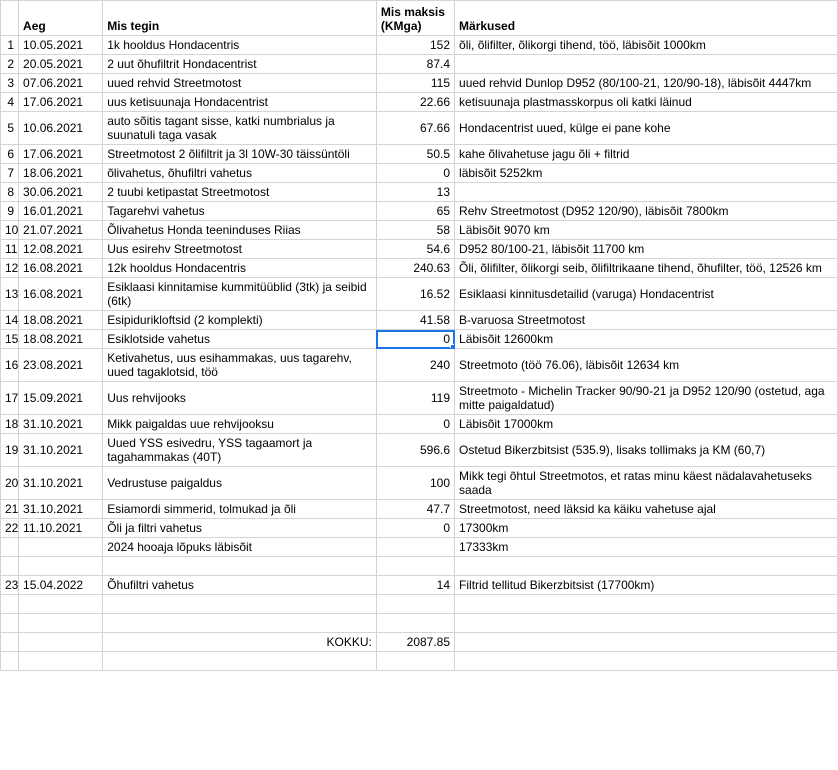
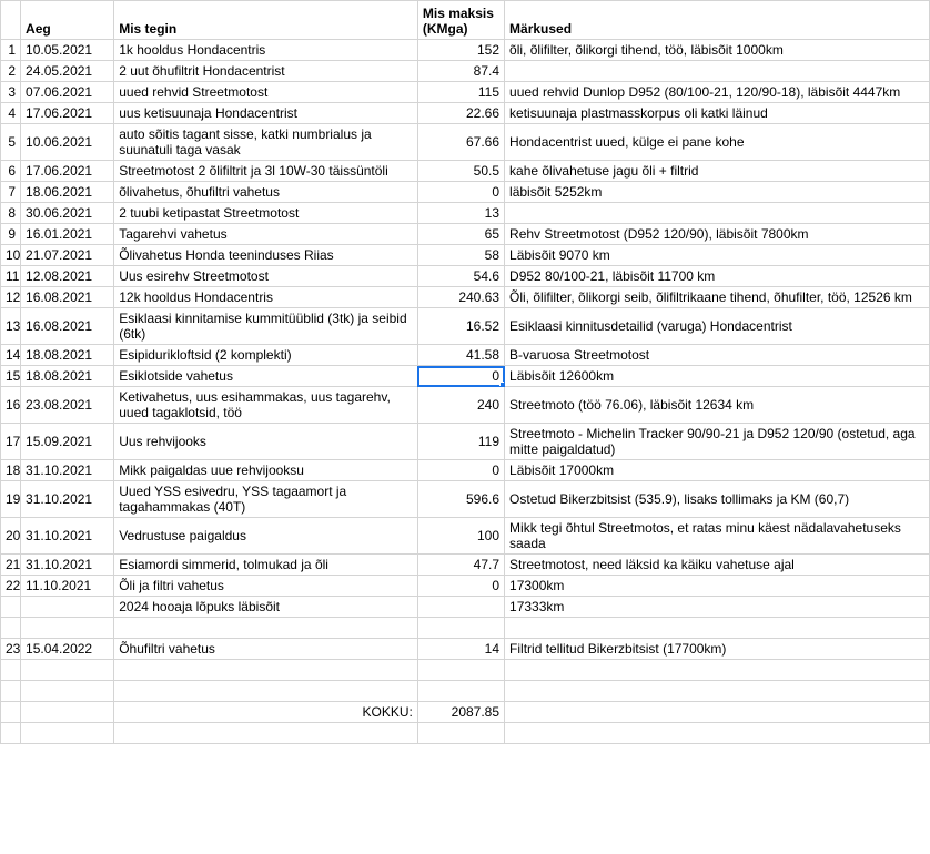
  	Aeg	Mis tegin	Mis maksis(KMga)	Märkused
  1	10.05.2021	1k hooldus Hondacentris	152	õli, õlifilter, õlikorgi tihend, töö, läbisõit 1000km
- 2	20.05.2021	2 uut õhufiltrit Hondacentrist	87.4
+ 2	24.05.2021	2 uut õhufiltrit Hondacentrist	87.4
  3	07.06.2021	uued rehvid Streetmotost	115	uued rehvid Dunlop D952 (80/100-21, 120/90-18), läbisõit 4447km
  4	17.06.2021	uus ketisuunaja Hondacentrist	22.66	ketisuunaja plastmasskorpus oli katki läinud
  5	10.06.2021	auto sõitis tagant sisse, katki numbrialus ja suunatuli taga vasak	67.66	Hondacentrist uued, külge ei pane kohe
  6	17.06.2021	Streetmotost 2 õlifiltrit ja 3l 10W-30 täissüntöli	50.5	kahe õlivahetuse jagu õli + filtrid
  7	18.06.2021	õlivahetus, õhufiltri vahetus	0	läbisõit 5252km
  8	30.06.2021	2 tuubi ketipastat Streetmotost	13
  9	16.01.2021	Tagarehvi vahetus	65	Rehv Streetmotost (D952 120/90), läbisõit 7800km
  10	21.07.2021	Õlivahetus Honda teeninduses Riias	58	Läbisõit 9070 km
  11	12.08.2021	Uus esirehv Streetmotost	54.6	D952 80/100-21, läbisõit 11700 km
  12	16.08.2021	12k hooldus Hondacentris	240.63	Õli, õlifilter, õlikorgi seib, õlifiltrikaane tihend, õhufilter, töö, 12526 km
  13	16.08.2021	Esiklaasi kinnitamise kummitüüblid (3tk) ja seibid (6tk)	16.52	Esiklaasi kinnitusdetailid (varuga) Hondacentrist
  14	18.08.2021	Esipidurikloftsid (2 komplekti)	41.58	B-varuosa Streetmotost
  15	18.08.2021	Esiklotside vahetus	0	Läbisõit 12600km
  16	23.08.2021	Ketivahetus, uus esihammakas, uus tagarehv, uued tagaklotsid, töö	240	Streetmoto (töö 76.06), läbisõit 12634 km
  17	15.09.2021	Uus rehvijooks	119	Streetmoto - Michelin Tracker 90/90-21 ja D952 120/90 (ostetud, aga mitte paigaldatud)
  18	31.10.2021	Mikk paigaldas uue rehvijooksu	0	Läbisõit 17000km
  19	31.10.2021	Uued YSS esivedru, YSS tagaamort ja tagahammakas (40T)	596.6	Ostetud Bikerzbitsist (535.9), lisaks tollimaks ja KM (60,7)
  20	31.10.2021	Vedrustuse paigaldus	100	Mikk tegi õhtul Streetmotos, et ratas minu käest nädalavahetuseks saada
  21	31.10.2021	Esiamordi simmerid, tolmukad ja õli	47.7	Streetmotost, need läksid ka käiku vahetuse ajal
  22	11.10.2021	Õli ja filtri vahetus	0	17300km
  		2024 hooaja lõpuks läbisõit		17333km
  23	15.04.2022	Õhufiltri vahetus	14	Filtrid tellitud Bikerzbitsist (17700km)
  		KOKKU:	2087.85
